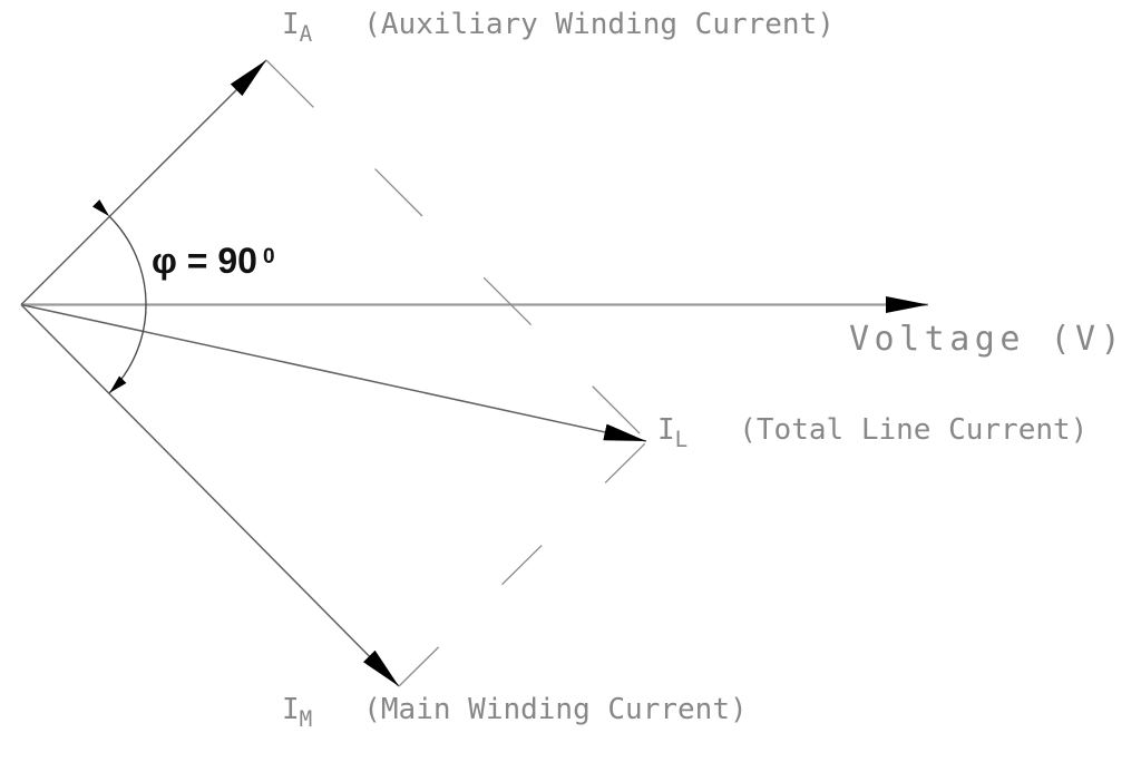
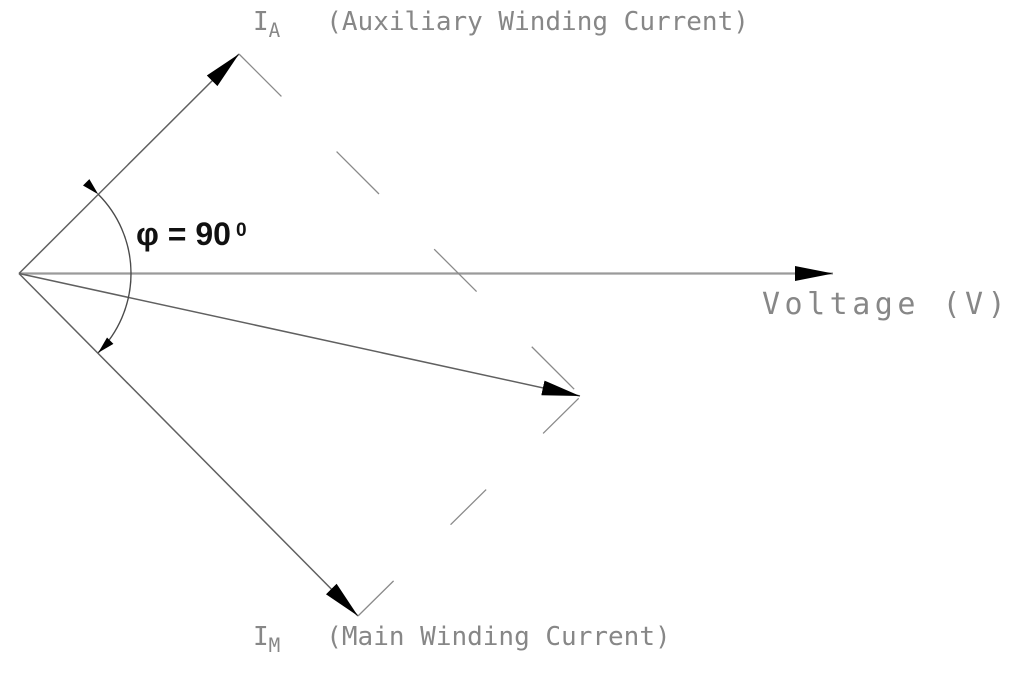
  IA (Auxiliary Winding Current)
  φ = 90 0
  Voltage (V)
- IL (Total Line Current)
  IM (Main Winding Current)
